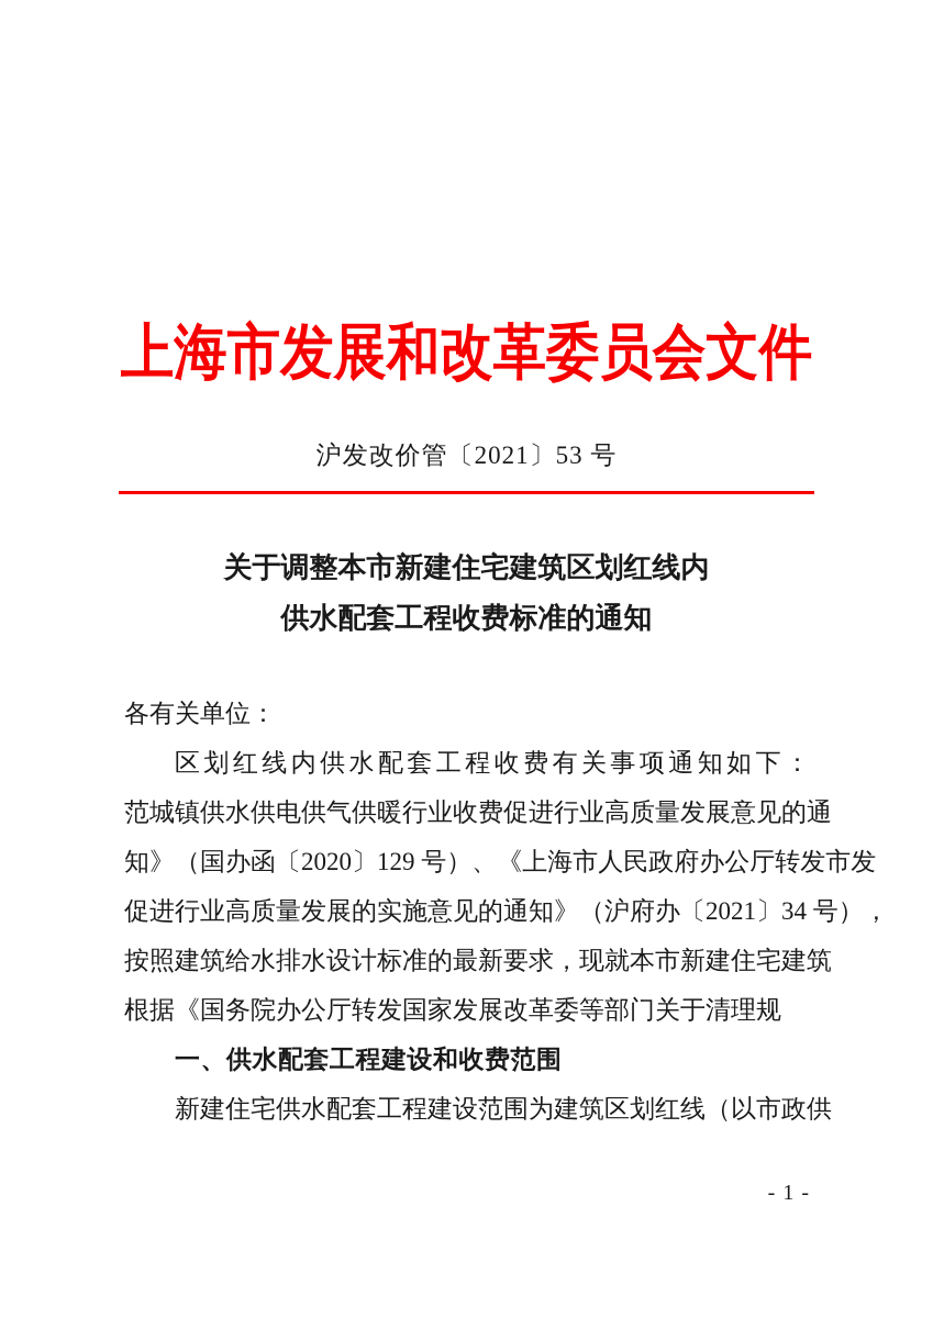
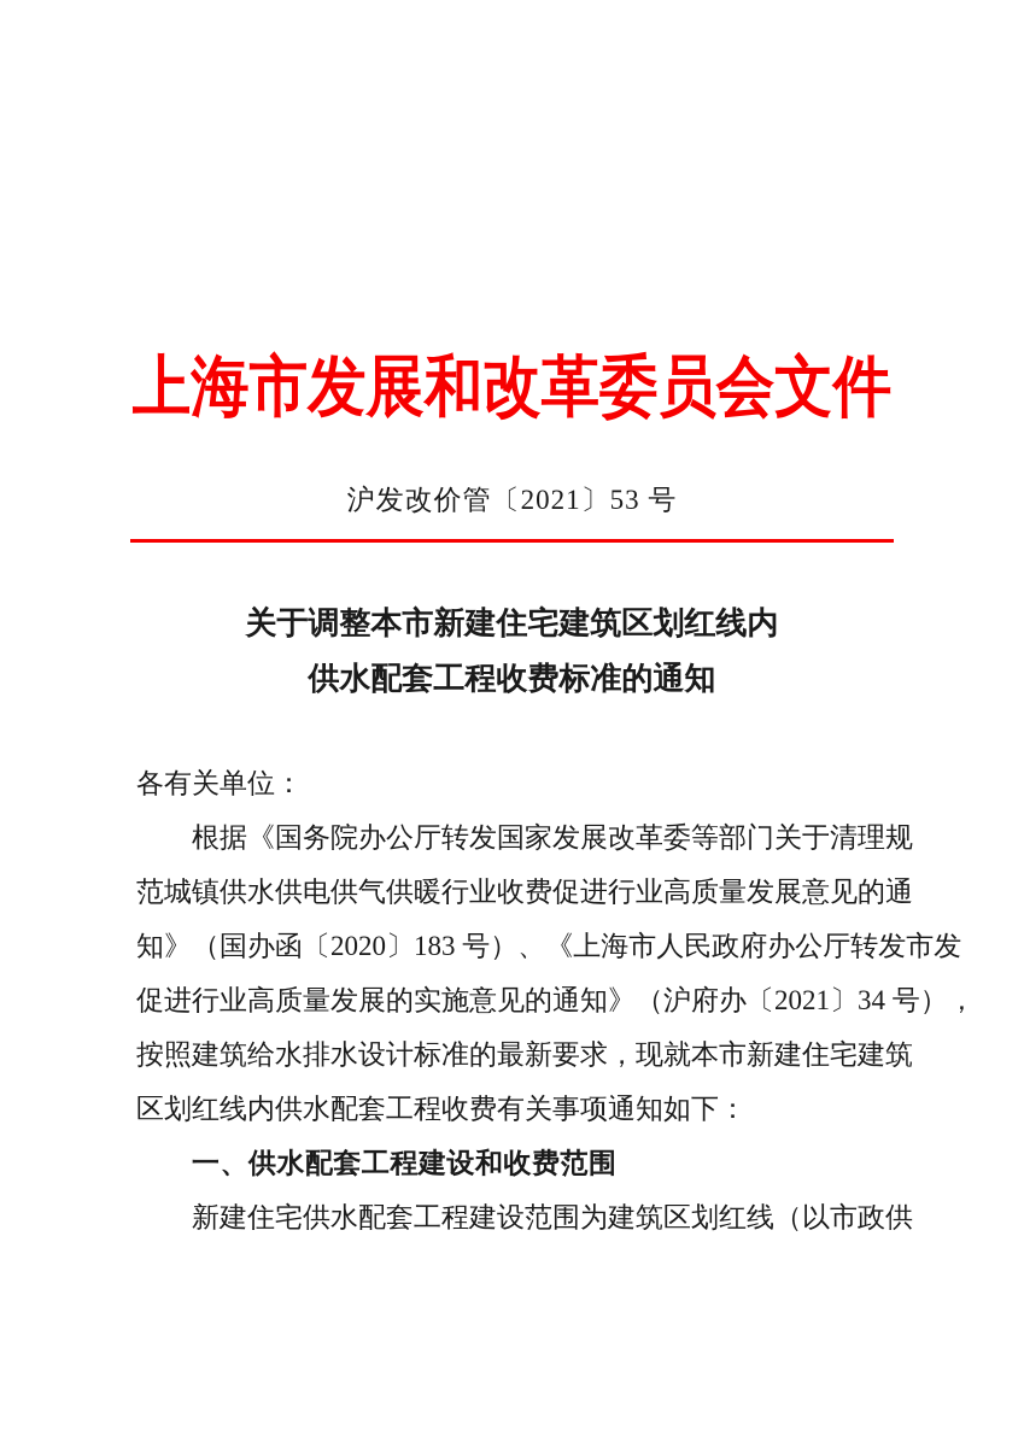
  上海市发展和改革委员会文件
  沪发改价管〔2021〕53 号
  关于调整本市新建住宅建筑区划红线内
  供水配套工程收费标准的通知
  各有关单位：
- 区划红线内供水配套工程收费有关事项通知如下：
+ 根据《国务院办公厅转发国家发展改革委等部门关于清理规
  范城镇供水供电供气供暖行业收费促进行业高质量发展意见的通
- 知》（国办函〔2020〕129 号）、《上海市人民政府办公厅转发市发
+ 知》（国办函〔2020〕183 号）、《上海市人民政府办公厅转发市发
  促进行业高质量发展的实施意见的通知》（沪府办〔2021〕34 号），
  按照建筑给水排水设计标准的最新要求，现就本市新建住宅建筑
- 根据《国务院办公厅转发国家发展改革委等部门关于清理规
+ 区划红线内供水配套工程收费有关事项通知如下：
  一、供水配套工程建设和收费范围
  新建住宅供水配套工程建设范围为建筑区划红线（以市政供
- - 1 -
